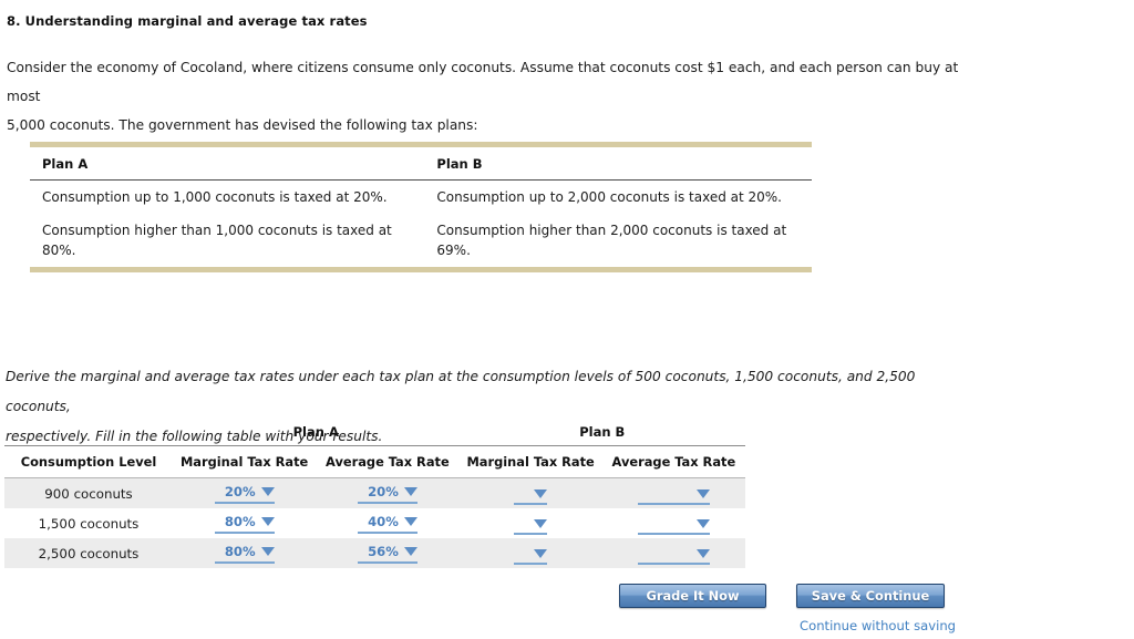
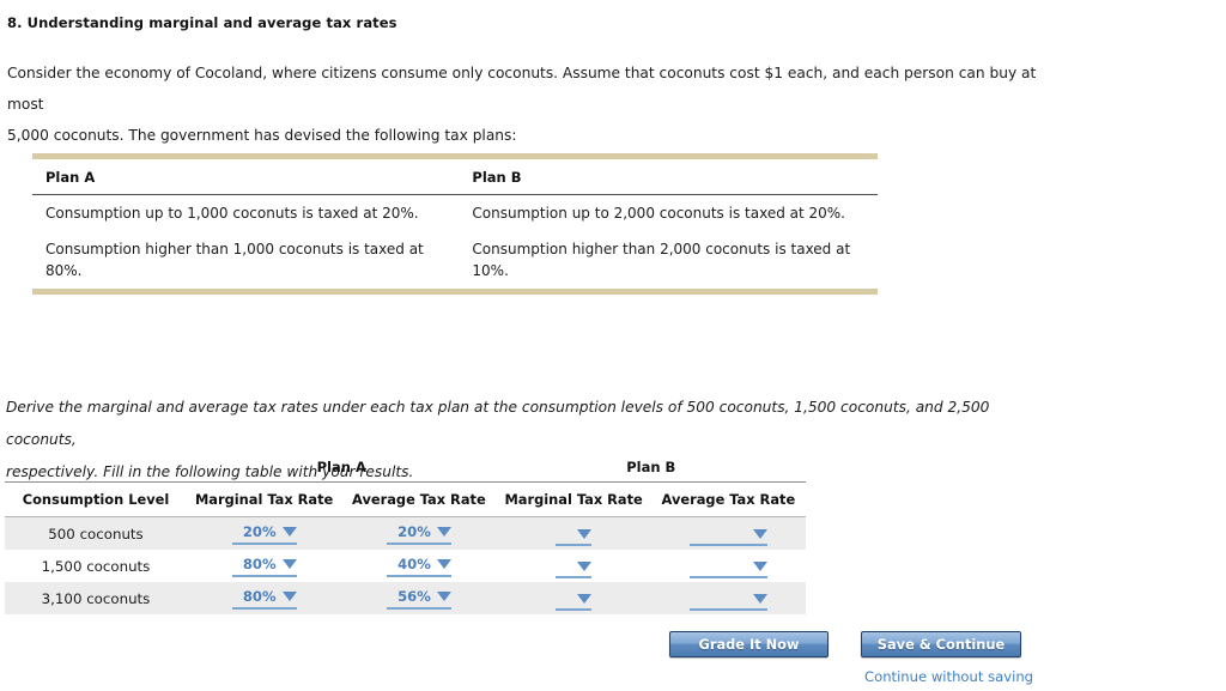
  8. Understanding marginal and average tax rates
  Consider the economy of Cocoland, where citizens consume only coconuts. Assume that coconuts cost $1 each, and each person can buy at most
  5,000 coconuts. The government has devised the following tax plans:
  Plan A	Plan B
  Consumption up to 1,000 coconuts is taxed at 20%.	Consumption up to 2,000 coconuts is taxed at 20%.
- Consumption higher than 1,000 coconuts is taxed at 80%.	Consumption higher than 2,000 coconuts is taxed at 69%.
+ Consumption higher than 1,000 coconuts is taxed at 80%.	Consumption higher than 2,000 coconuts is taxed at 10%.
  Derive the marginal and average tax rates under each tax plan at the consumption levels of 500 coconuts, 1,500 coconuts, and 2,500 coconuts,
  respectively. Fill in the following table with your results.
  	Plan A	Plan B
  Consumption Level	Marginal Tax Rate	Average Tax Rate	Marginal Tax Rate	Average Tax Rate
- 900 coconuts	20%	20%
+ 500 coconuts	20%	20%
  1,500 coconuts	80%	40%
- 2,500 coconuts	80%	56%
+ 3,100 coconuts	80%	56%
  Grade It Now
  Save & Continue
  Continue without saving
